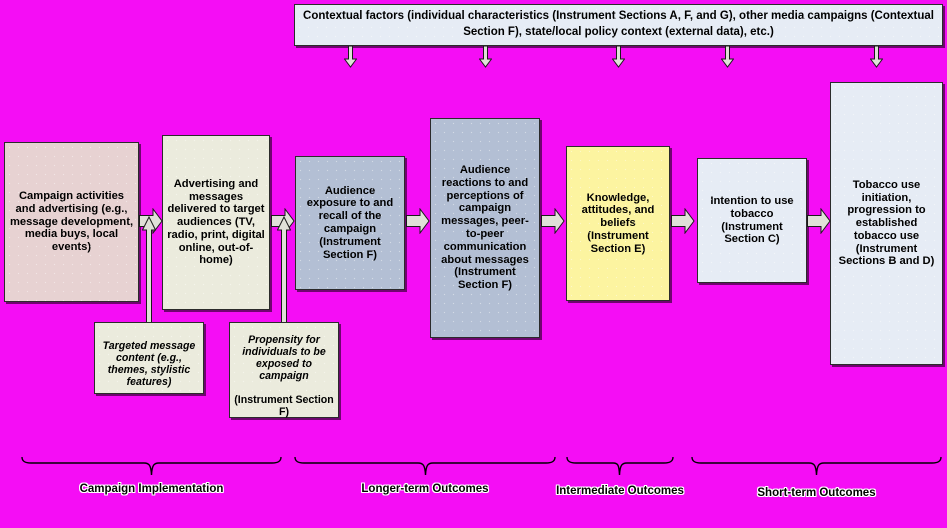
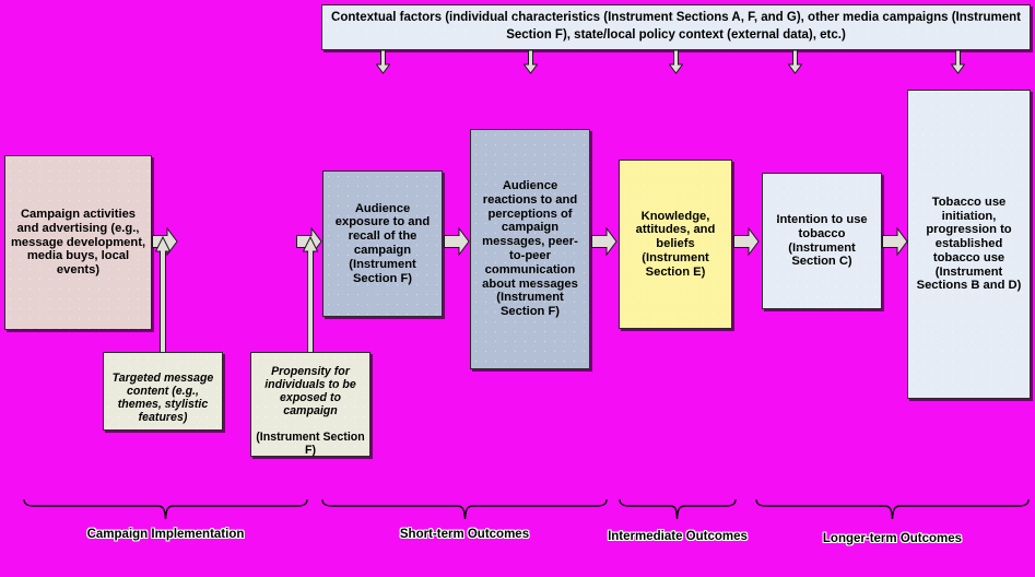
- Contextual factors (individual characteristics (Instrument Sections A, F, and G), other media campaigns (Contextual Section F), state/local policy context (external data), etc.)
+ Contextual factors (individual characteristics (Instrument Sections A, F, and G), other media campaigns (Instrument Section F), state/local policy context (external data), etc.)
  Campaign activities and advertising (e.g., message development, media buys, local events)
- Advertising and messages delivered to target audiences (TV, radio, print, digital online, out-of-home)
  Audience exposure to and recall of the campaign (Instrument Section F)
  Audience reactions to and perceptions of campaign messages, peer-to-peer communication about messages (Instrument Section F)
  Knowledge, attitudes, and beliefs (Instrument Section E)
  Intention to use tobacco (Instrument Section C)
  Tobacco use initiation, progression to established tobacco use (Instrument Sections B and D)
  Targeted message content (e.g., themes, stylistic features)
  Propensity for individuals to be exposed to campaign
  (Instrument Section F)
  Campaign Implementation
- Longer-term Outcomes
+ Short-term Outcomes
  Intermediate Outcomes
- Short-term Outcomes
+ Longer-term Outcomes
